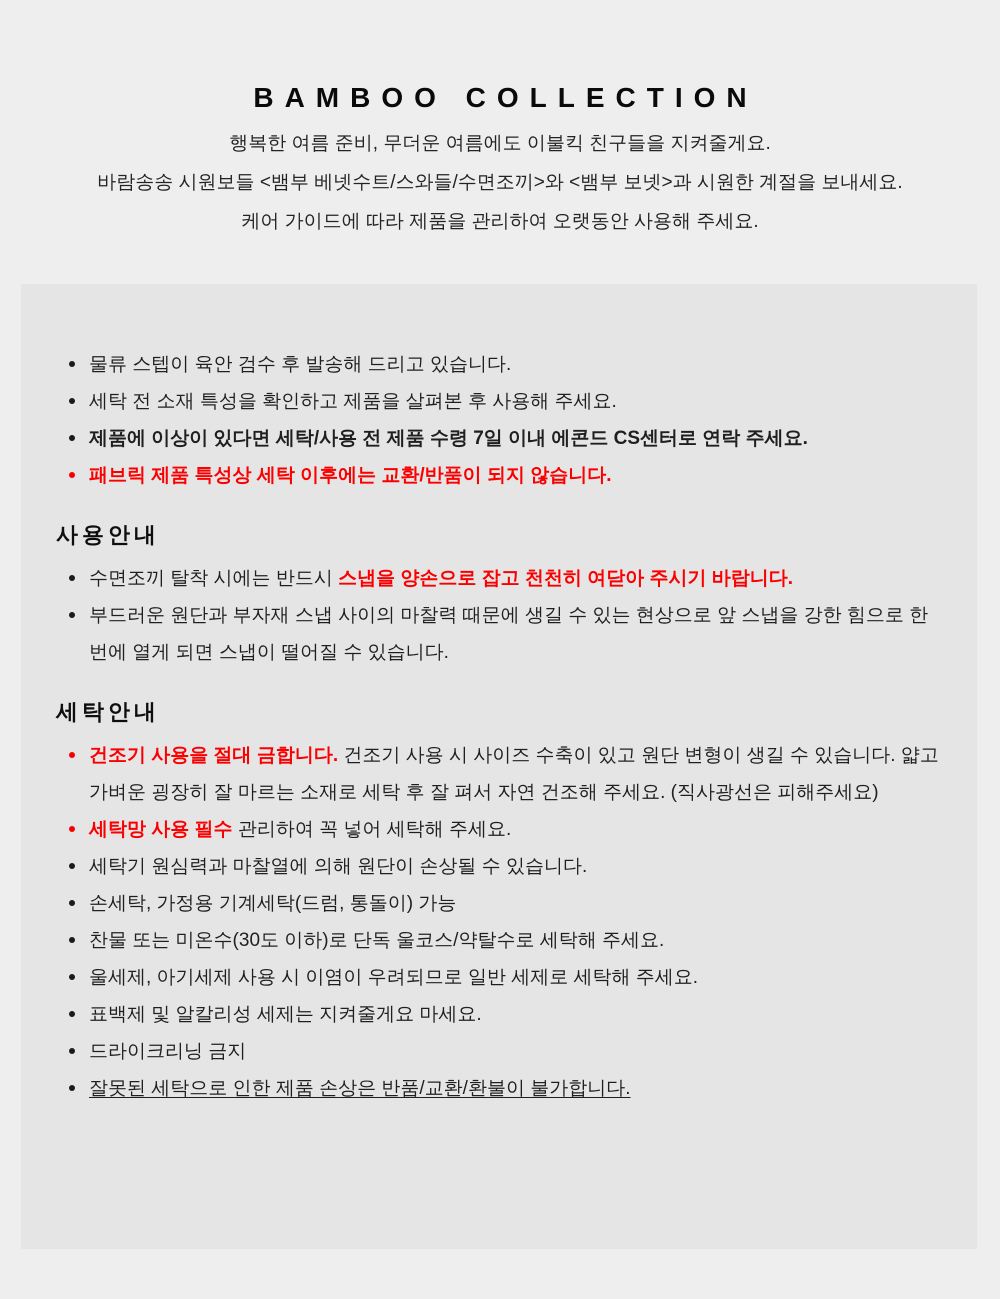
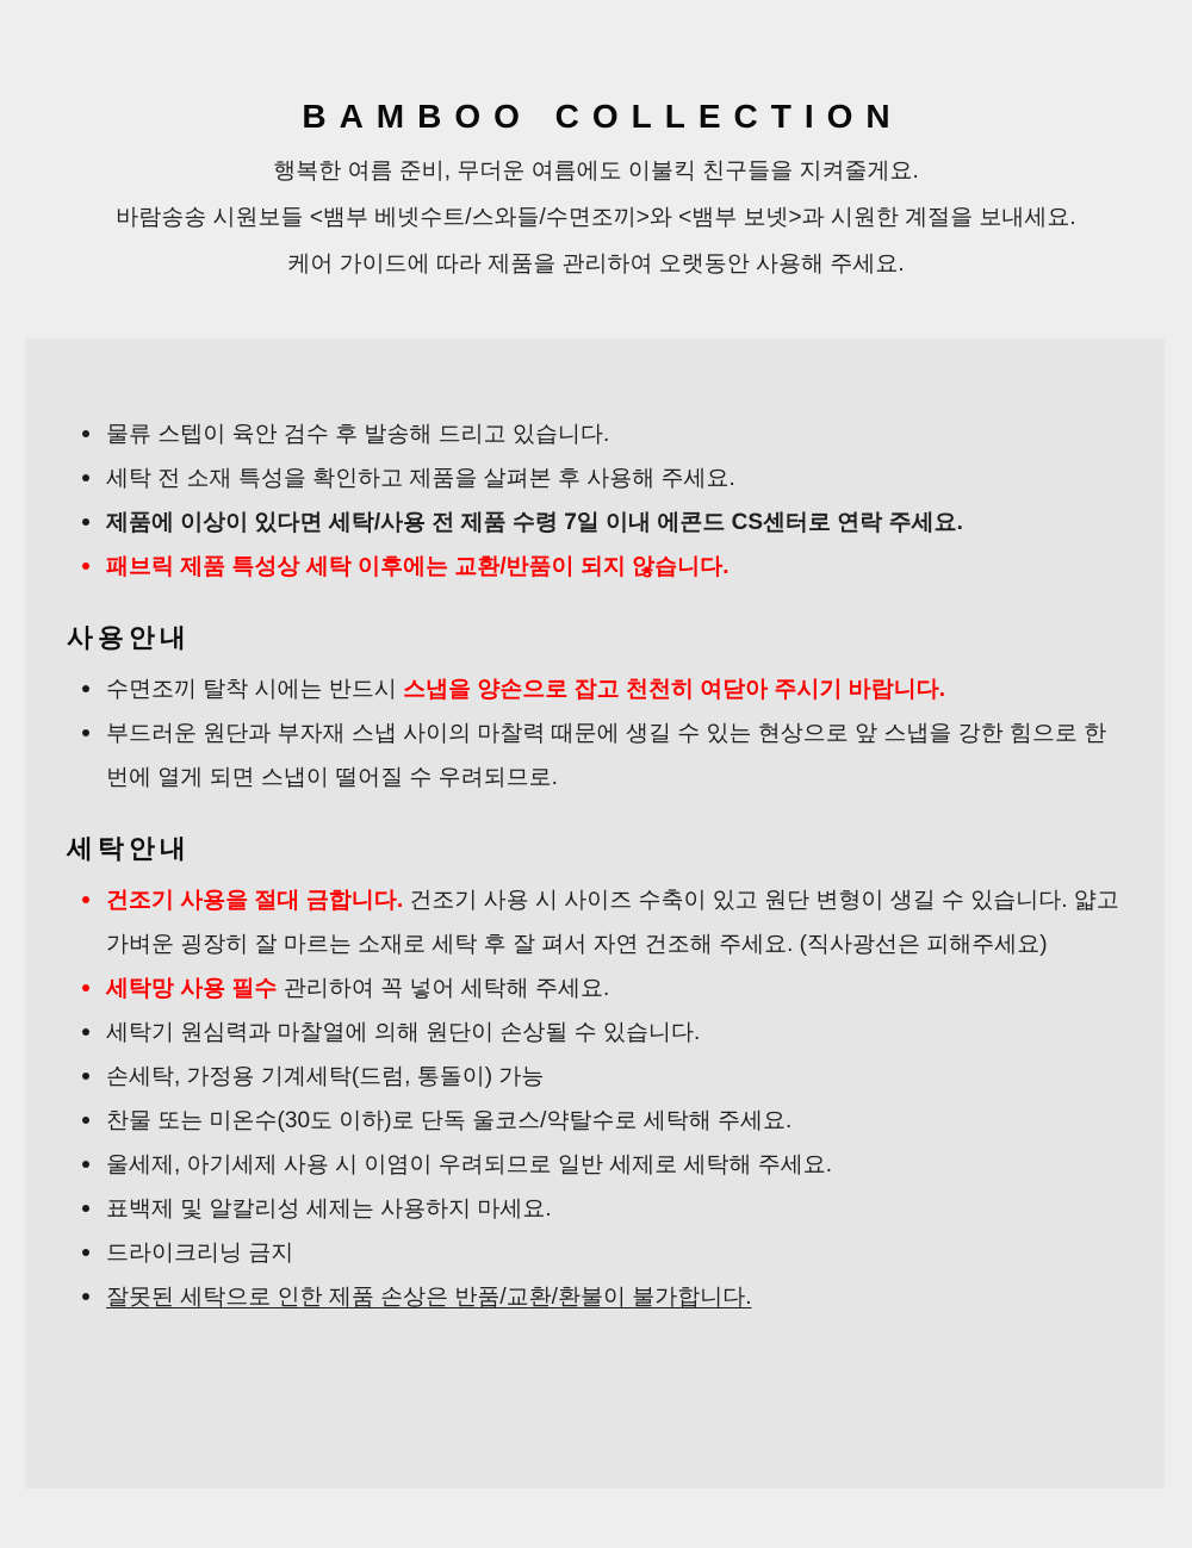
  BAMBOO COLLECTION
  행복한 여름 준비, 무더운 여름에도 이불킥 친구들을 지켜줄게요.
  바람송송 시원보들 <뱀부 베넷수트/스와들/수면조끼>와 <뱀부 보넷>과 시원한 계절을 보내세요.
  케어 가이드에 따라 제품을 관리하여 오랫동안 사용해 주세요.
  물류 스텝이 육안 검수 후 발송해 드리고 있습니다.
  세탁 전 소재 특성을 확인하고 제품을 살펴본 후 사용해 주세요.
  제품에 이상이 있다면 세탁/사용 전 제품 수령 7일 이내 에콘드 CS센터로 연락 주세요.
  패브릭 제품 특성상 세탁 이후에는 교환/반품이 되지 않습니다.
  사용안내
  수면조끼 탈착 시에는 반드시 스냅을 양손으로 잡고 천천히 여닫아 주시기 바랍니다.
- 부드러운 원단과 부자재 스냅 사이의 마찰력 때문에 생길 수 있는 현상으로 앞 스냅을 강한 힘으로 한 번에 열게 되면 스냅이 떨어질 수 있습니다.
+ 부드러운 원단과 부자재 스냅 사이의 마찰력 때문에 생길 수 있는 현상으로 앞 스냅을 강한 힘으로 한 번에 열게 되면 스냅이 떨어질 수 우려되므로.
  세탁안내
  건조기 사용을 절대 금합니다. 건조기 사용 시 사이즈 수축이 있고 원단 변형이 생길 수 있습니다. 얇고 가벼운 굉장히 잘 마르는 소재로 세탁 후 잘 펴서 자연 건조해 주세요. (직사광선은 피해주세요)
  세탁망 사용 필수 관리하여 꼭 넣어 세탁해 주세요.
  세탁기 원심력과 마찰열에 의해 원단이 손상될 수 있습니다.
  손세탁, 가정용 기계세탁(드럼, 통돌이) 가능
  찬물 또는 미온수(30도 이하)로 단독 울코스/약탈수로 세탁해 주세요.
  울세제, 아기세제 사용 시 이염이 우려되므로 일반 세제로 세탁해 주세요.
- 표백제 및 알칼리성 세제는 지켜줄게요 마세요.
+ 표백제 및 알칼리성 세제는 사용하지 마세요.
  드라이크리닝 금지
  잘못된 세탁으로 인한 제품 손상은 반품/교환/환불이 불가합니다.
